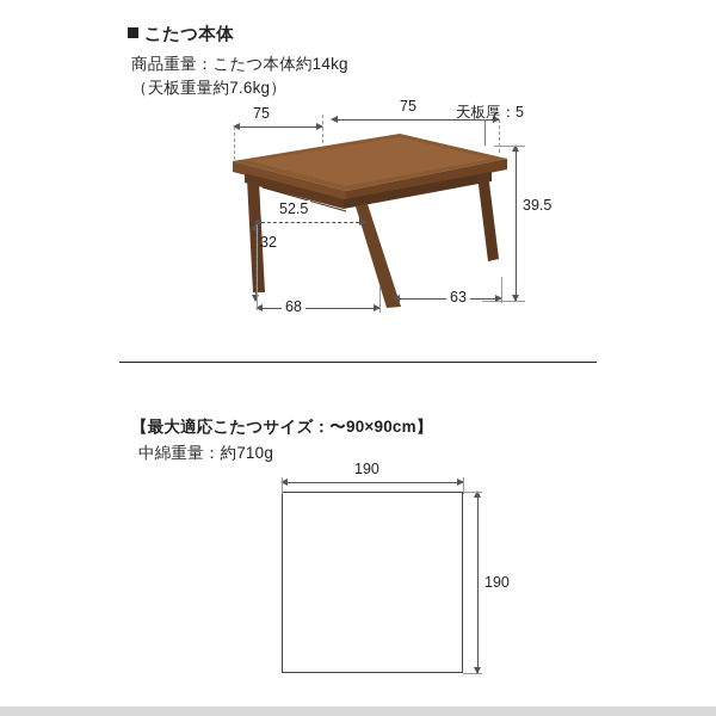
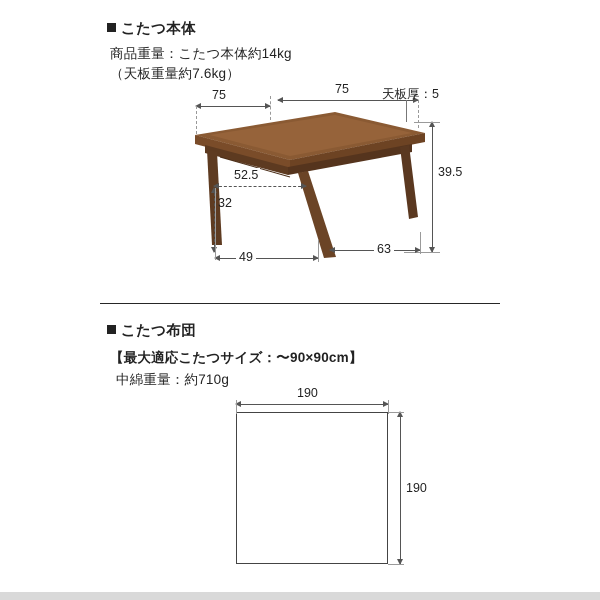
  こたつ本体
  商品重量：こたつ本体約14kg
  （天板重量約7.6kg）
  75
  75
  天板厚：5
  39.5
  52.5
  32
- 68
+ 49
  63
+ こたつ布団
  【最大適応こたつサイズ：〜90×90cm】
  中綿重量：約710g
  190
  190
